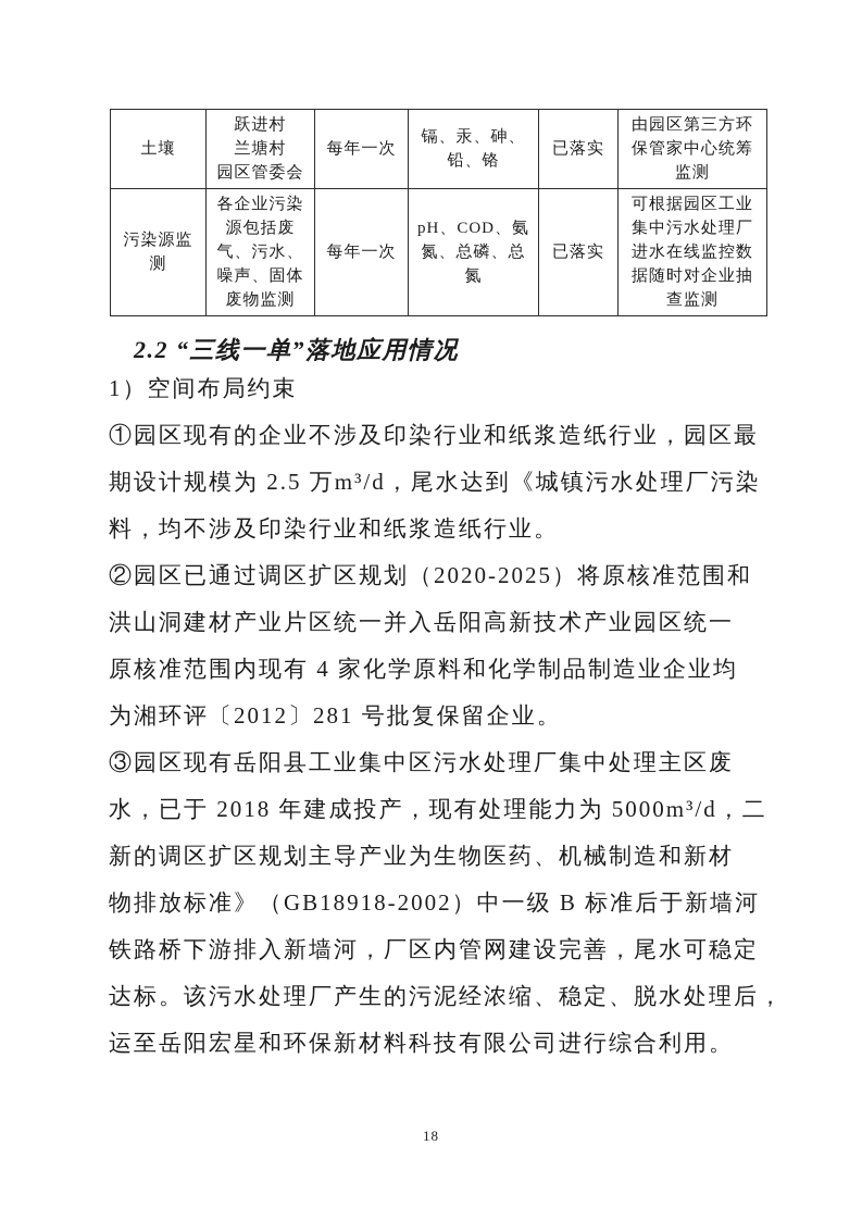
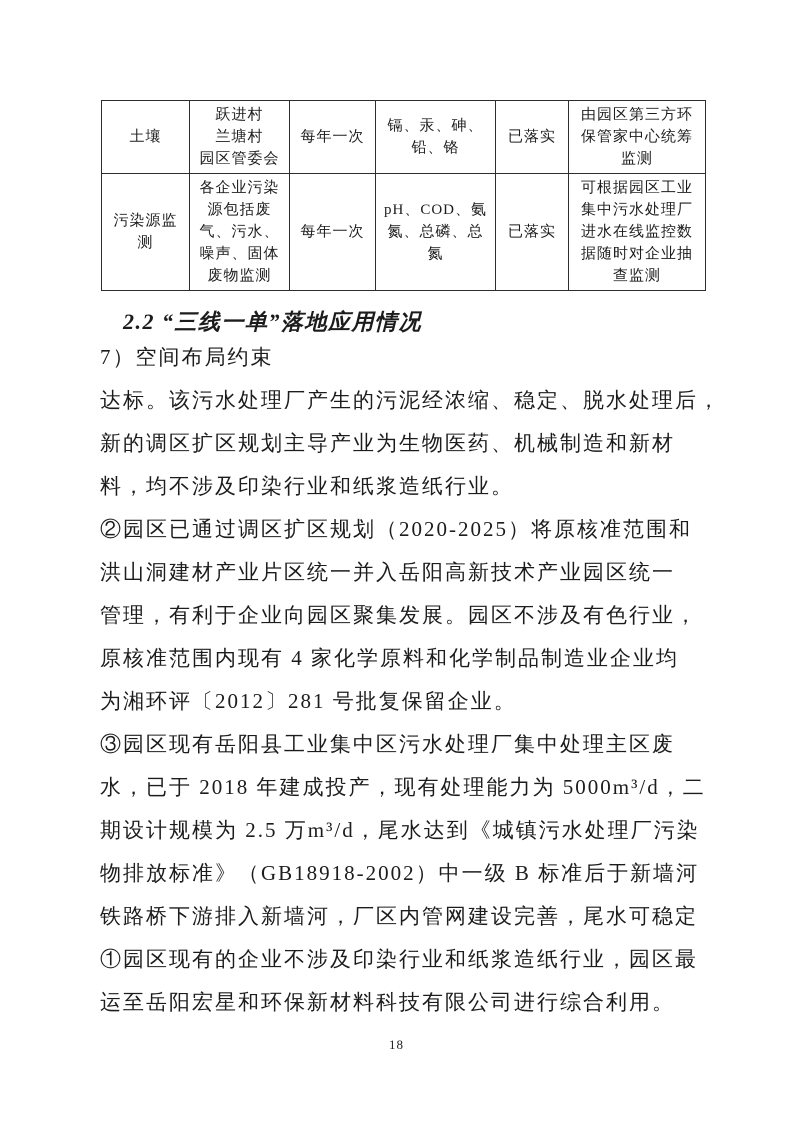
  土壤	跃进村 兰塘村 园区管委会	每年一次	镉、汞、砷、铅、铬	已落实	由园区第三方环保管家中心统筹监测
  污染源监测	各企业污染源包括废气、污水、噪声、固体废物监测	每年一次	pH、COD、氨氮、总磷、总氮	已落实	可根据园区工业集中污水处理厂进水在线监控数据随时对企业抽查监测
  2.2 “三线一单”落地应用情况
- 1）空间布局约束
+ 7）空间布局约束
- ①园区现有的企业不涉及印染行业和纸浆造纸行业，园区最
+ 达标。该污水处理厂产生的污泥经浓缩、稳定、脱水处理后，
- 期设计规模为 2.5 万m³/d，尾水达到《城镇污水处理厂污染
+ 新的调区扩区规划主导产业为生物医药、机械制造和新材
  料，均不涉及印染行业和纸浆造纸行业。
  ②园区已通过调区扩区规划（2020-2025）将原核准范围和
  洪山洞建材产业片区统一并入岳阳高新技术产业园区统一
+ 管理，有利于企业向园区聚集发展。园区不涉及有色行业，
  原核准范围内现有 4 家化学原料和化学制品制造业企业均
  为湘环评〔2012〕281 号批复保留企业。
  ③园区现有岳阳县工业集中区污水处理厂集中处理主区废
  水，已于 2018 年建成投产，现有处理能力为 5000m³/d，二
- 新的调区扩区规划主导产业为生物医药、机械制造和新材
+ 期设计规模为 2.5 万m³/d，尾水达到《城镇污水处理厂污染
  物排放标准》（GB18918-2002）中一级 B 标准后于新墙河
  铁路桥下游排入新墙河，厂区内管网建设完善，尾水可稳定
- 达标。该污水处理厂产生的污泥经浓缩、稳定、脱水处理后，
+ ①园区现有的企业不涉及印染行业和纸浆造纸行业，园区最
  运至岳阳宏星和环保新材料科技有限公司进行综合利用。
  18
